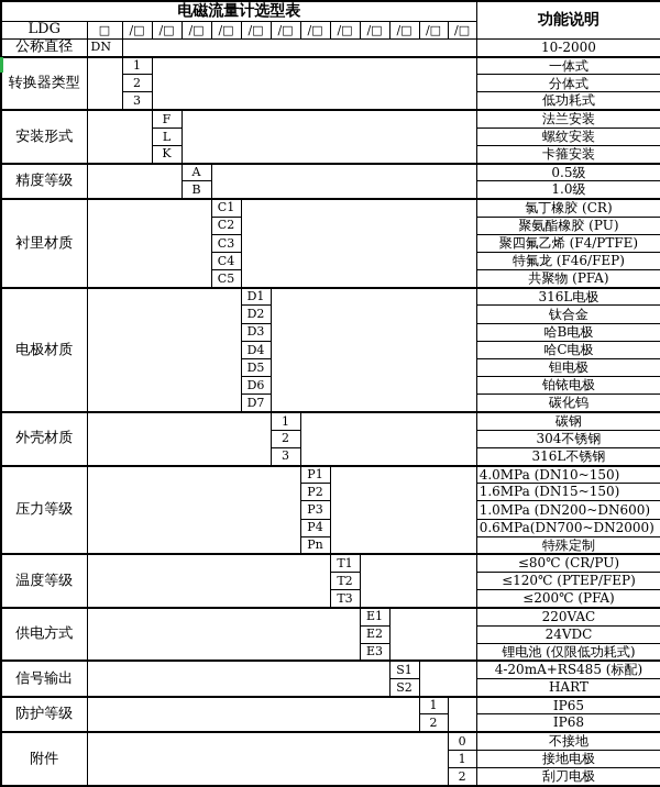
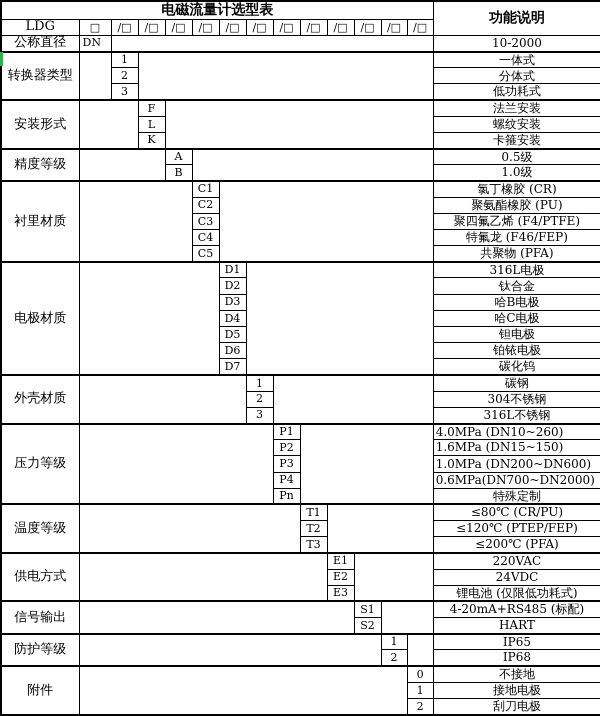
  电磁流量计选型表	功能说明
  LDG	□	/□	/□	/□	/□	/□	/□	/□	/□	/□	/□	/□	/□
  公称直径	DN		10-2000
  转换器类型		1		一体式
  2	分体式
  3	低功耗式
  安装形式		F		法兰安装
  L	螺纹安装
  K	卡箍安装
  精度等级		A		0.5级
  B	1.0级
  衬里材质		C1		氯丁橡胶 (CR)
  C2	聚氨酯橡胶 (PU)
  C3	聚四氟乙烯 (F4/PTFE)
  C4	特氟龙 (F46/FEP)
  C5	共聚物 (PFA)
  电极材质		D1		316L电极
  D2	钛合金
  D3	哈B电极
  D4	哈C电极
  D5	钽电极
  D6	铂铱电极
  D7	碳化钨
  外壳材质		1		碳钢
  2	304不锈钢
  3	316L不锈钢
- 压力等级		P1		4.0MPa (DN10~150)
+ 压力等级		P1		4.0MPa (DN10~260)
  P2	1.6MPa (DN15~150)
  P3	1.0MPa (DN200~DN600)
  P4	0.6MPa(DN700~DN2000)
  Pn	特殊定制
  温度等级		T1		≤80℃ (CR/PU)
  T2	≤120℃ (PTEP/FEP)
  T3	≤200℃ (PFA)
  供电方式		E1		220VAC
  E2	24VDC
  E3	锂电池 (仅限低功耗式)
  信号输出		S1		4-20mA+RS485 (标配)
  S2	HART
  防护等级		1		IP65
  2	IP68
  附件		0	不接地
  1	接地电极
  2	刮刀电极
